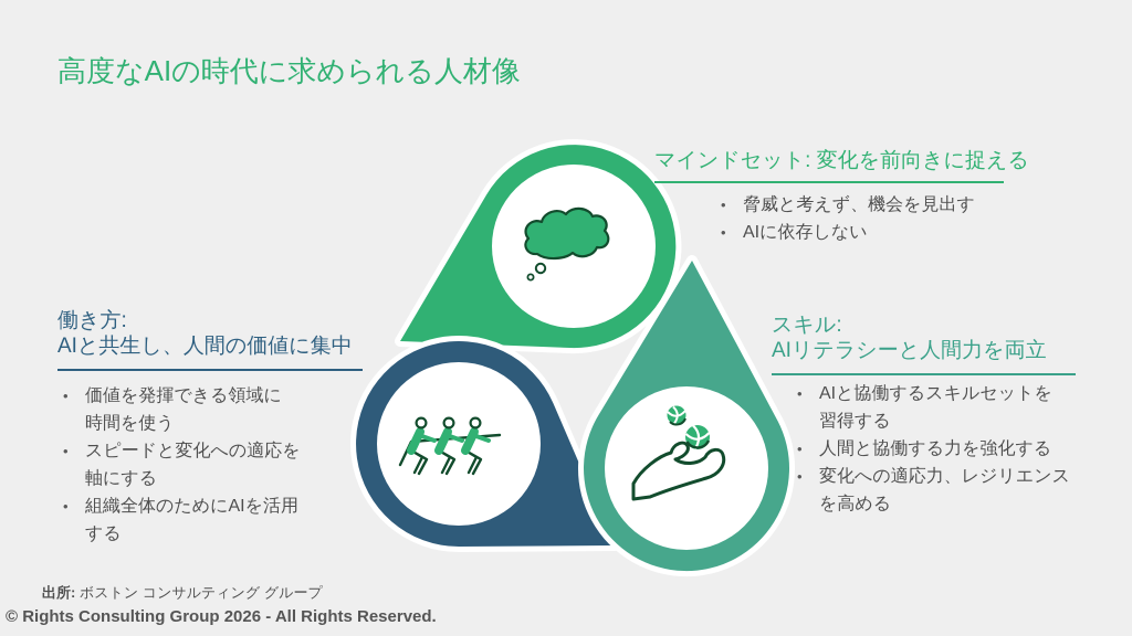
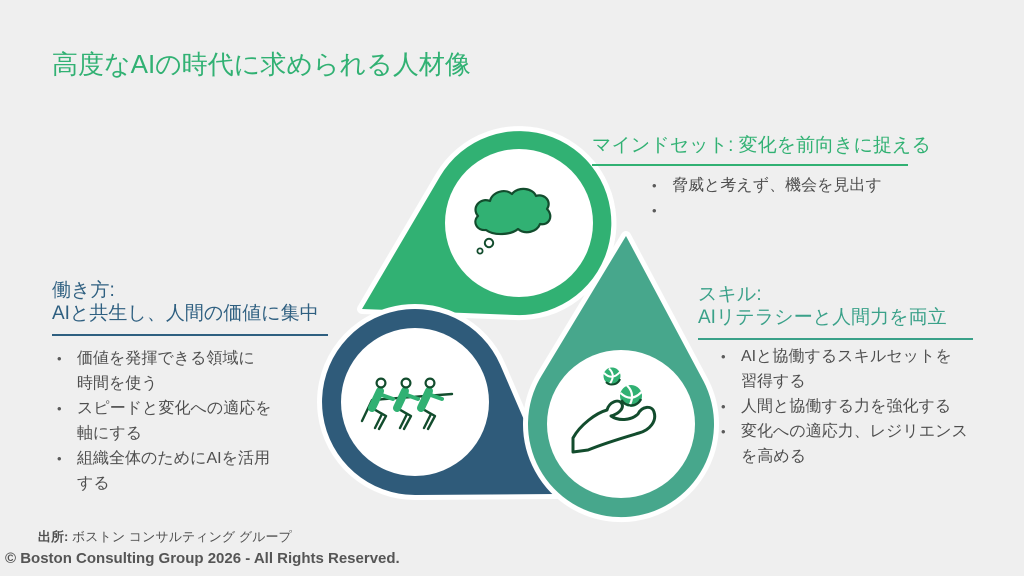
  高度なAIの時代に求められる人材像
  マインドセット: 変化を前向きに捉える
  •
  脅威と考えず、機会を見出す
  •
- AIに依存しない
  働き方:
  AIと共生し、人間の価値に集中
  •
  価値を発揮できる領域に
  時間を使う
  •
  スピードと変化への適応を
  軸にする
  •
  組織全体のためにAIを活用
  する
  スキル:
  AIリテラシーと人間力を両立
  •
  AIと協働するスキルセットを
  習得する
  •
  人間と協働する力を強化する
  •
  変化への適応力、レジリエンス
  を高める
  出所: ボストン コンサルティング グループ
- © Rights Consulting Group 2026 - All Rights Reserved.
+ © Boston Consulting Group 2026 - All Rights Reserved.
